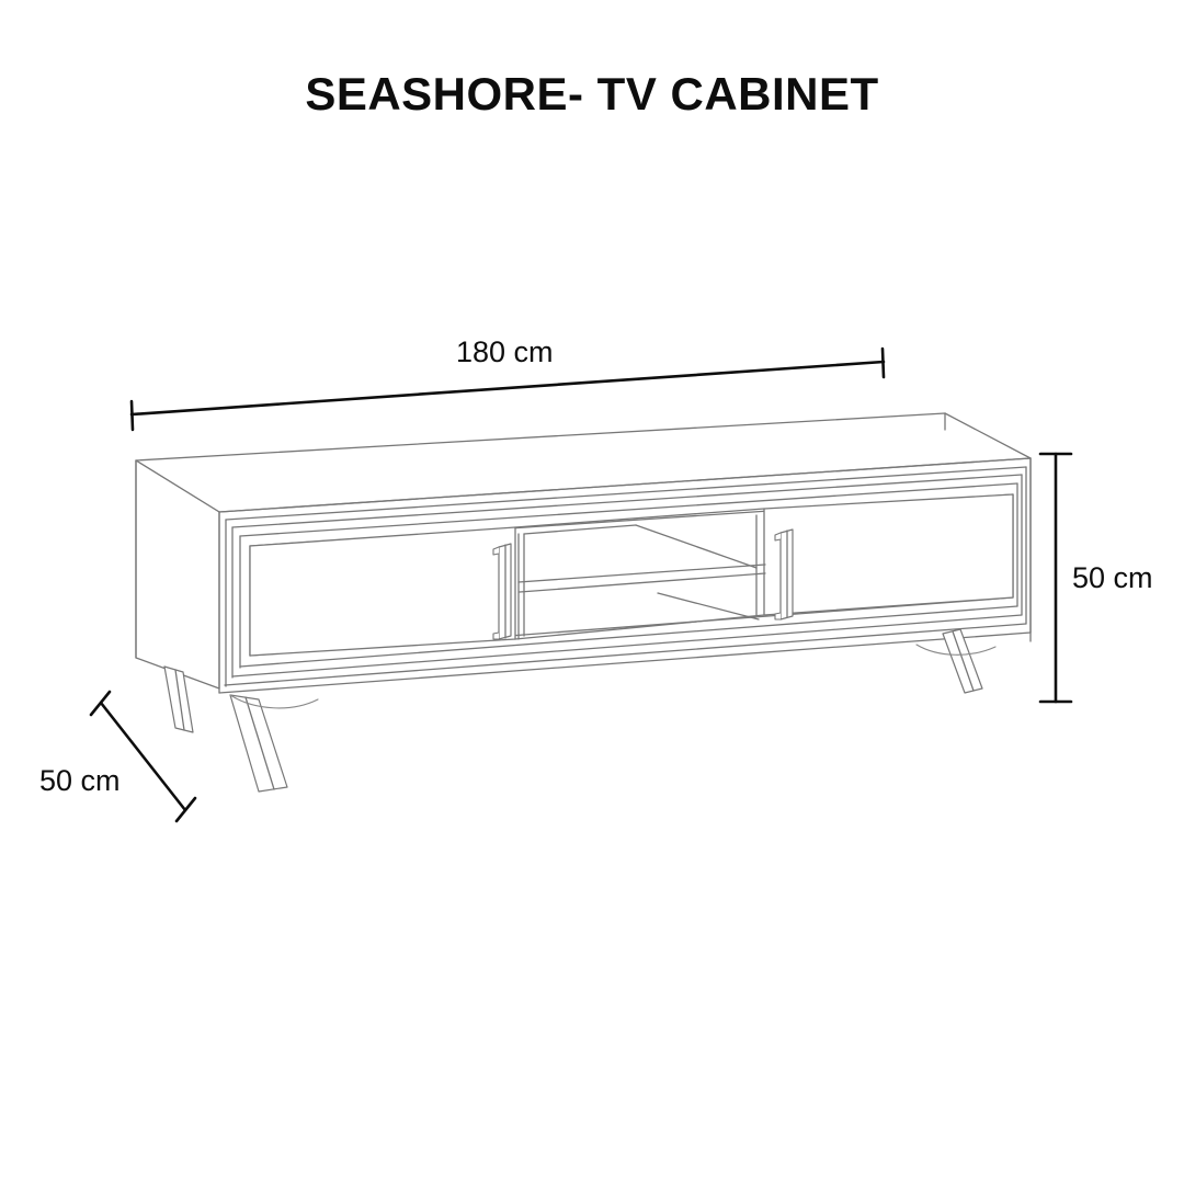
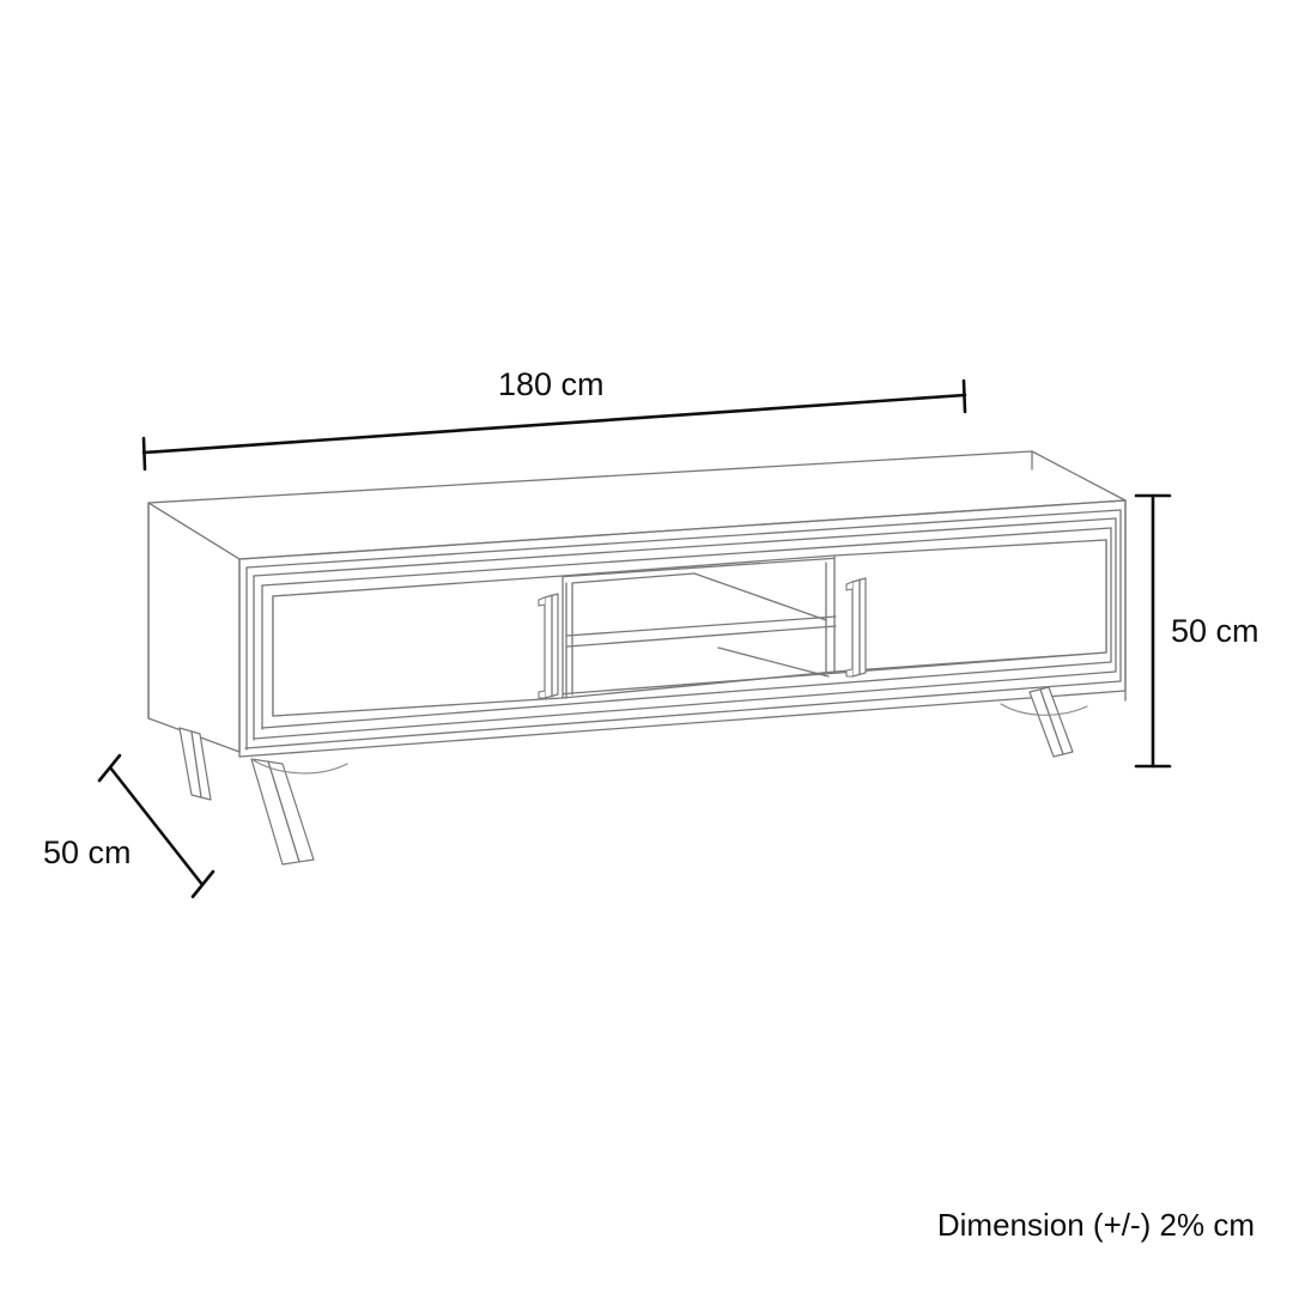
- SEASHORE- TV CABINET
  180 cm
  50 cm
  50 cm
+ Dimension (+/-) 2% cm
